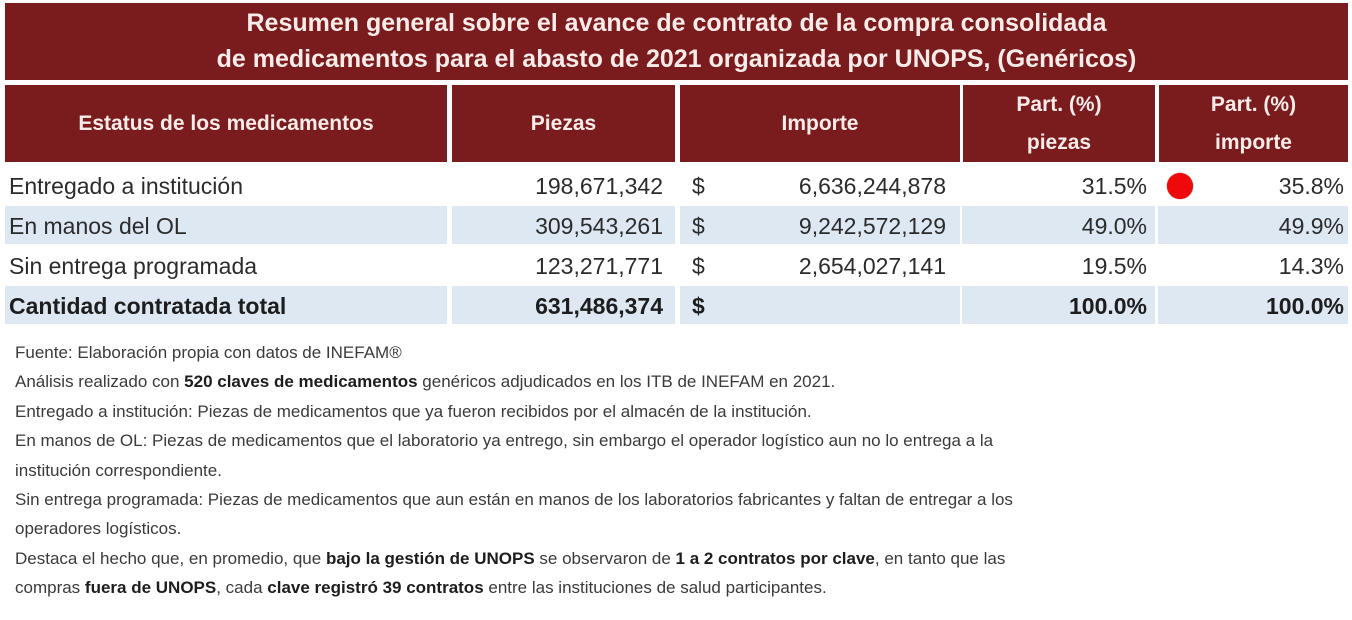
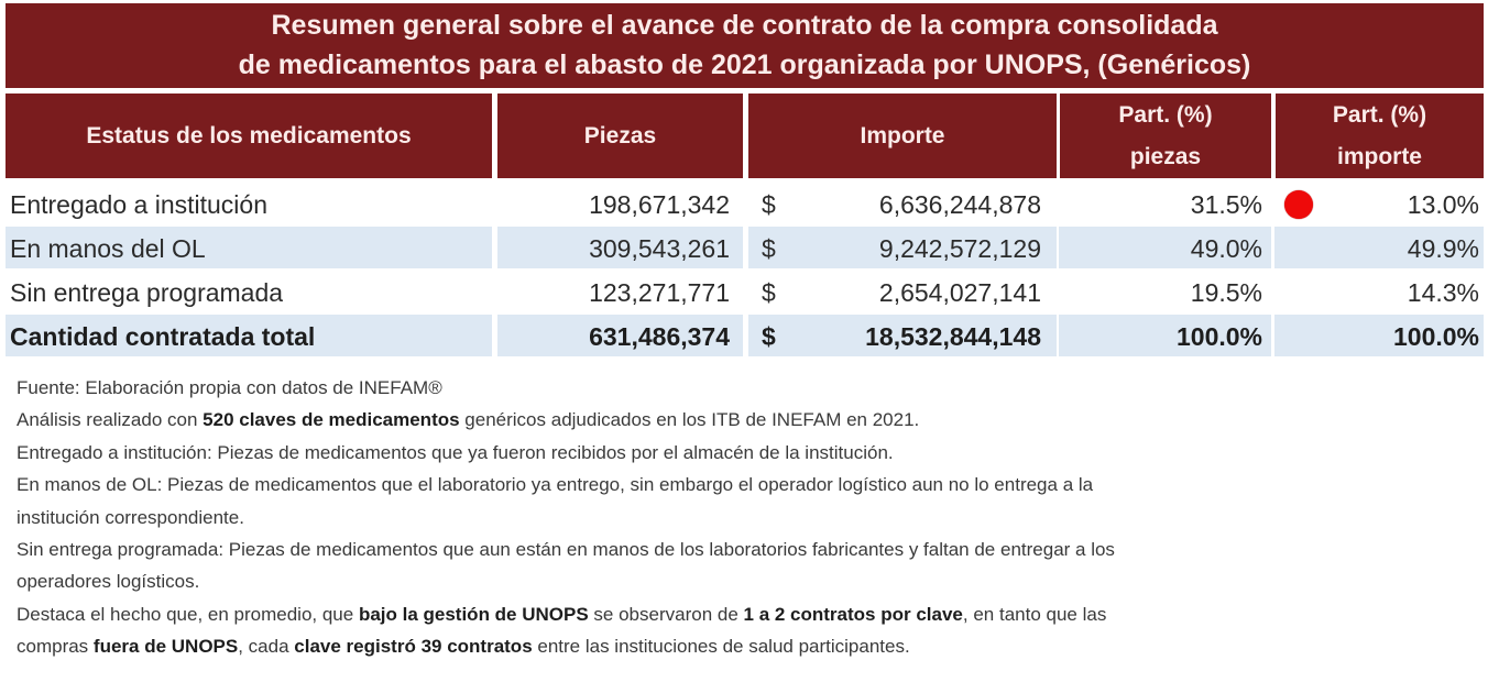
  Resumen general sobre el avance de contrato de la compra consolidada
  de medicamentos para el abasto de 2021 organizada por UNOPS, (Genéricos)
  Estatus de los medicamentos
  Piezas
  Importe
  Part. (%)
  piezas
  Part. (%)
  importe
  Entregado a institución
  198,671,342
  $
  6,636,244,878
  31.5%
- 35.8%
+ 13.0%
  En manos del OL
  309,543,261
  $
  9,242,572,129
  49.0%
  49.9%
  Sin entrega programada
  123,271,771
  $
  2,654,027,141
  19.5%
  14.3%
  Cantidad contratada total
  631,486,374
  $
+ 18,532,844,148
  100.0%
  100.0%
  Fuente: Elaboración propia con datos de INEFAM®
  Análisis realizado con 520 claves de medicamentos genéricos adjudicados en los ITB de INEFAM en 2021.
  Entregado a institución: Piezas de medicamentos que ya fueron recibidos por el almacén de la institución.
  En manos de OL: Piezas de medicamentos que el laboratorio ya entrego, sin embargo el operador logístico aun no lo entrega a la
  institución correspondiente.
  Sin entrega programada: Piezas de medicamentos que aun están en manos de los laboratorios fabricantes y faltan de entregar a los
  operadores logísticos.
  Destaca el hecho que, en promedio, que bajo la gestión de UNOPS se observaron de 1 a 2 contratos por clave, en tanto que las
  compras fuera de UNOPS, cada clave registró 39 contratos entre las instituciones de salud participantes.
